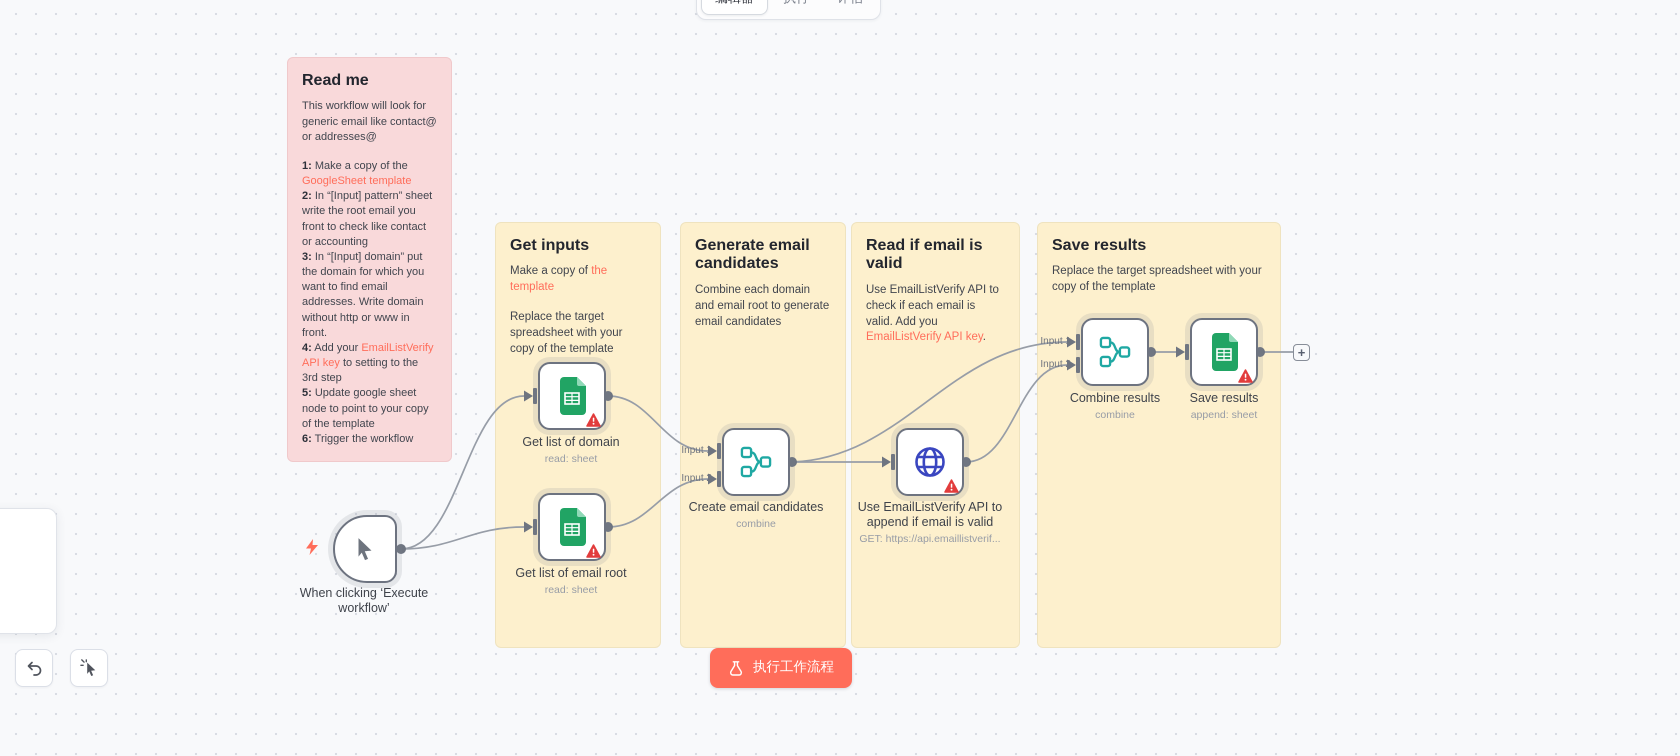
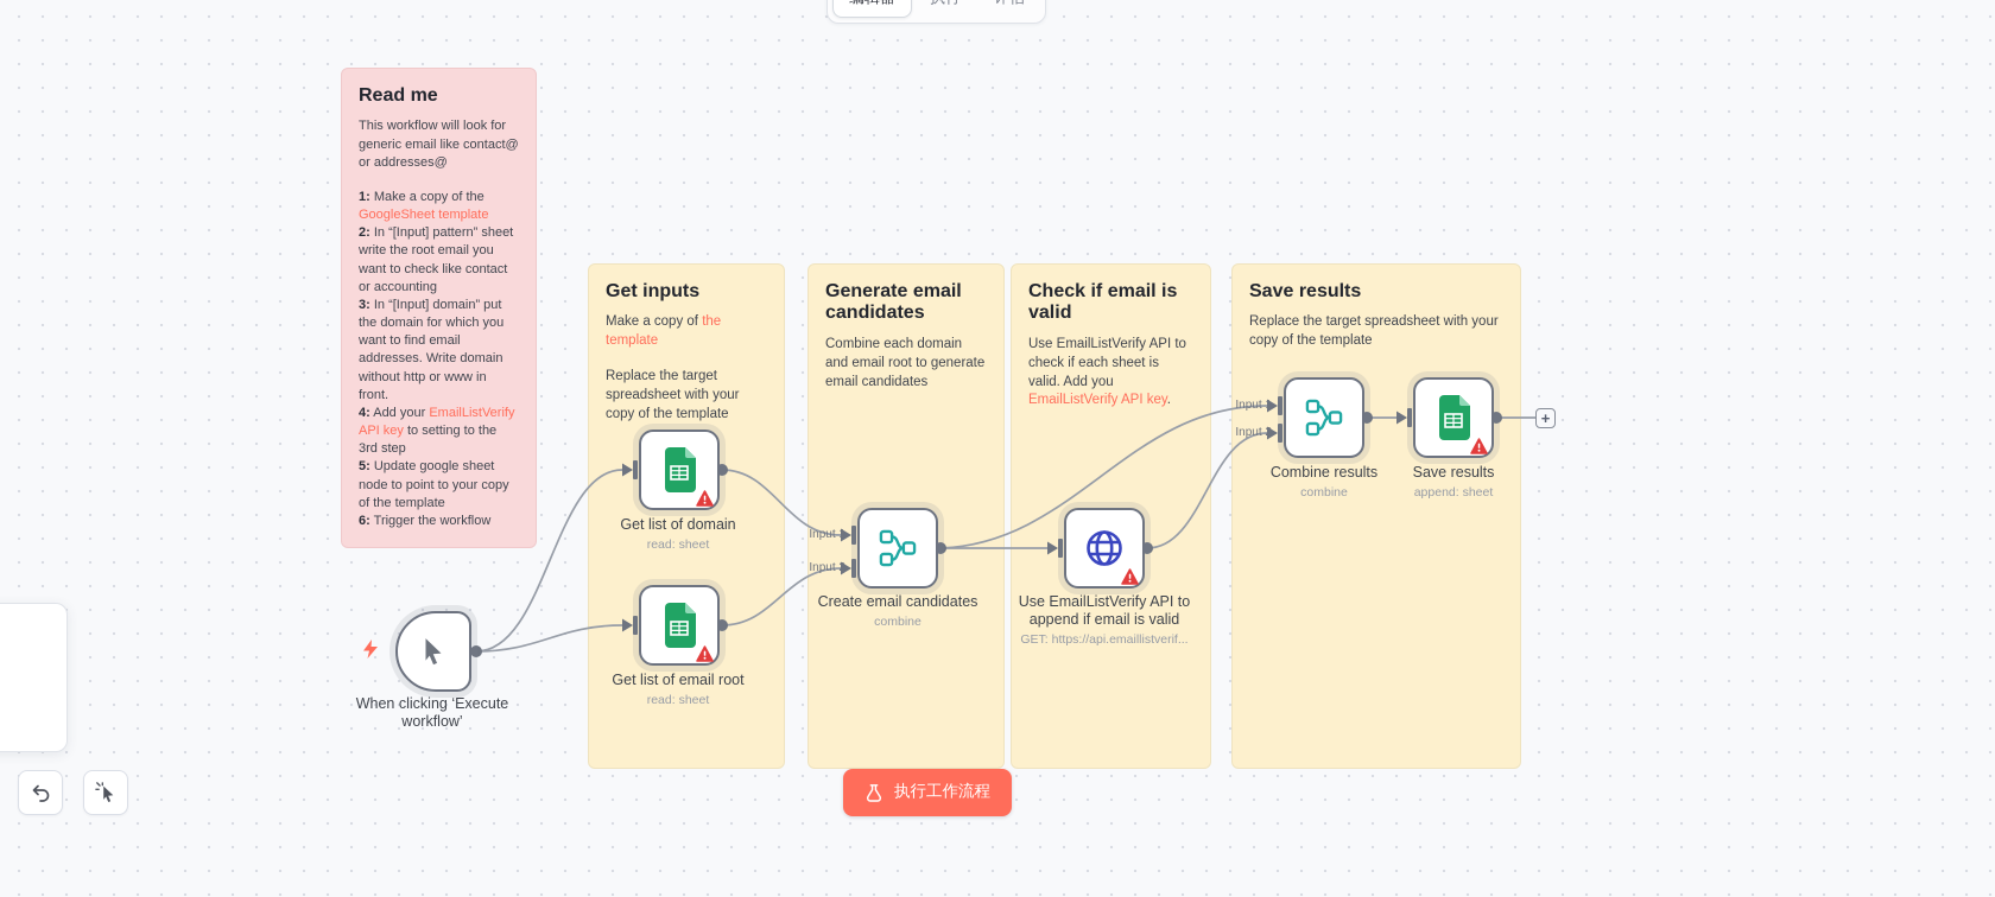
  Read me
  This workflow will look for generic email like contact@ or addresses@
  1: Make a copy of the GoogleSheet template
- 2: In “[Input] pattern” sheet write the root email you front to check like contact or accounting
+ 2: In “[Input] pattern” sheet write the root email you want to check like contact or accounting
  3: In “[Input] domain” put the domain for which you want to find email addresses. Write domain without http or www in front.
  4: Add your EmailListVerify API key to setting to the 3rd step
  5: Update google sheet node to point to your copy of the template
  6: Trigger the workflow
  Get inputs
  Make a copy of the template
  Replace the target spreadsheet with your copy of the template
  Generate email candidates
  Combine each domain and email root to generate email candidates
- Read if email is valid
+ Check if email is valid
- Use EmailListVerify API to check if each email is valid. Add you EmailListVerify API key.
+ Use EmailListVerify API to check if each sheet is valid. Add you EmailListVerify API key.
  Save results
  Replace the target spreadsheet with your copy of the template
  +
  When clicking ‘Execute workflow’
  Get list of domain
  read: sheet
  Get list of email root
  read: sheet
  Create email candidates
  combine
  Use EmailListVerify API to append if email is valid
  GET: https://api.emaillistverif...
  Combine results
  combine
  Save results
  append: sheet
  Input 1
  Input 2
  Input 1
  Input 2
  执行工作流程
